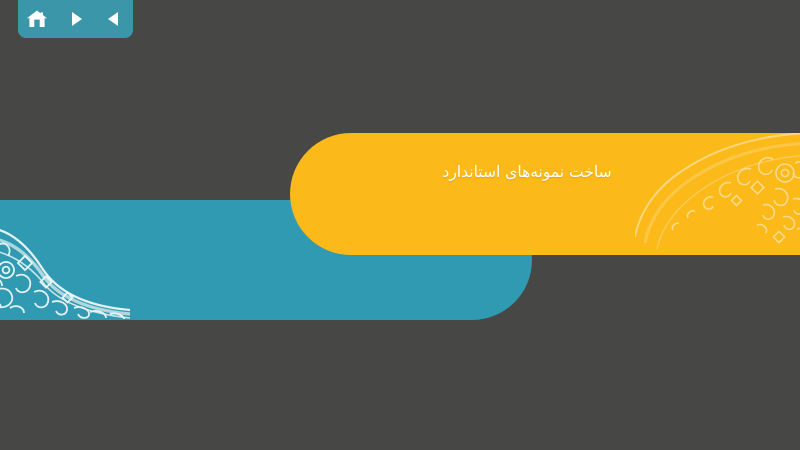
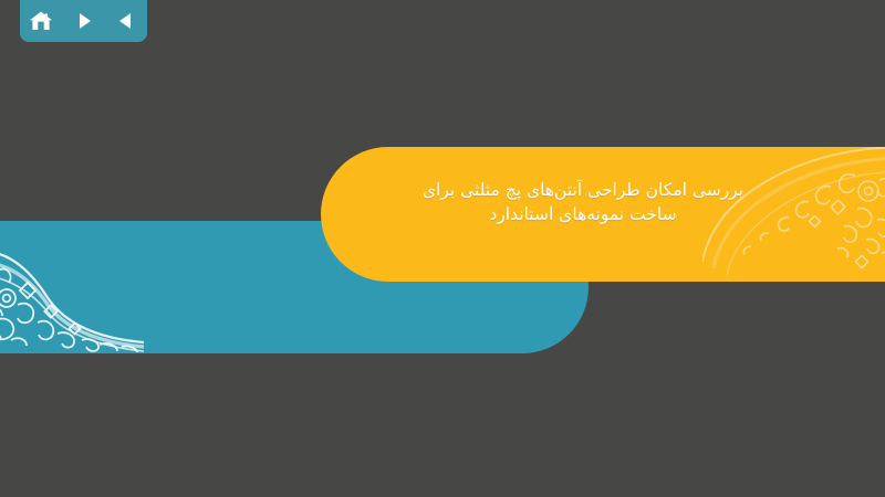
+ بررسی امکان طراحی آنتن‌های پچ مثلثی برای
  ساخت نمونه‌های استاندارد
